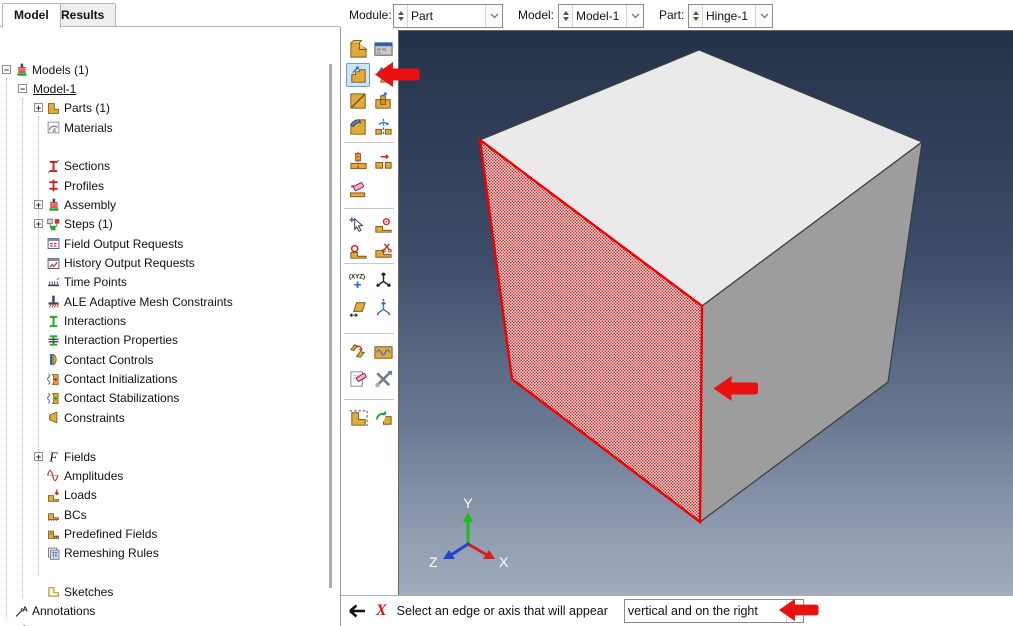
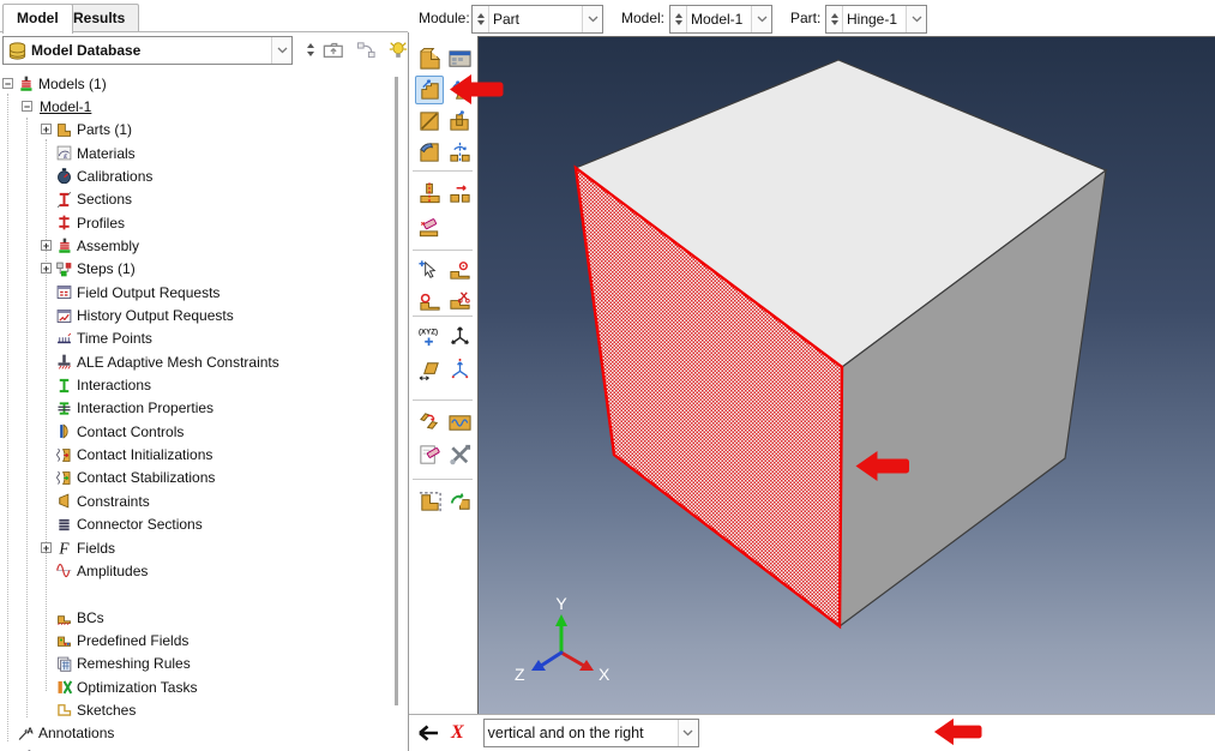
  Model
  Results
+ Model Database
  −
  Models (1)
  −
  Model-1
  +
  Parts (1)
  Materials
+ Calibrations
  Sections
  Profiles
  +
  Assembly
  +
  Steps (1)
  Field Output Requests
  History Output Requests
  Time Points
  ALE Adaptive Mesh Constraints
  Interactions
  Interaction Properties
  Contact Controls
  Contact Initializations
  Contact Stabilizations
  Constraints
+ Connector Sections
  +
  F
  Fields
  Amplitudes
- Loads
  BCs
  Predefined Fields
  Remeshing Rules
+ Optimization Tasks
  Sketches
  A
  Annotations
  Module:
  Part
  Model:
  Model-1
  Part:
  Hinge-1
  Y
  X
  Z
  X
- Select an edge or axis that will appear
  vertical and on the right
